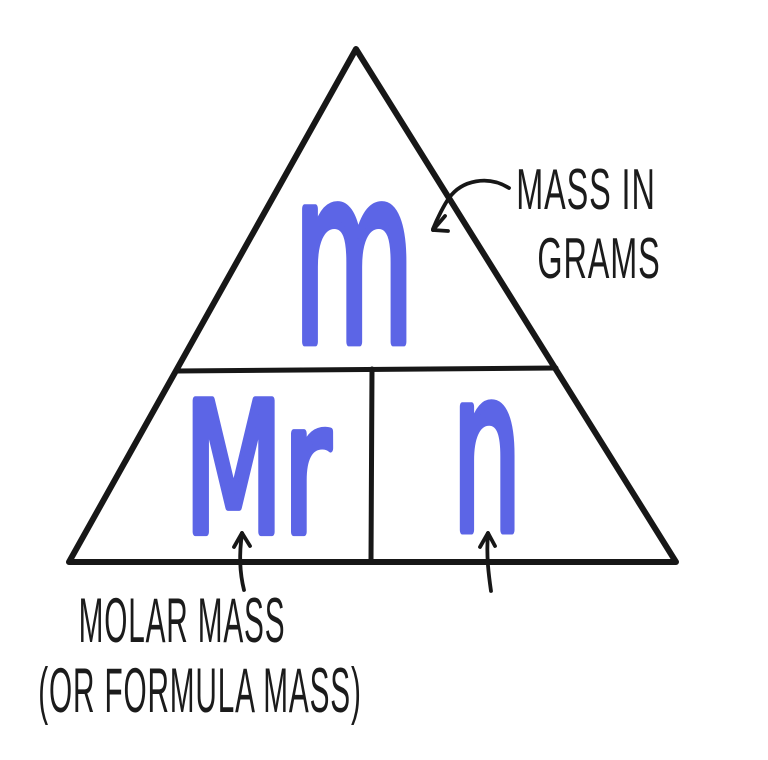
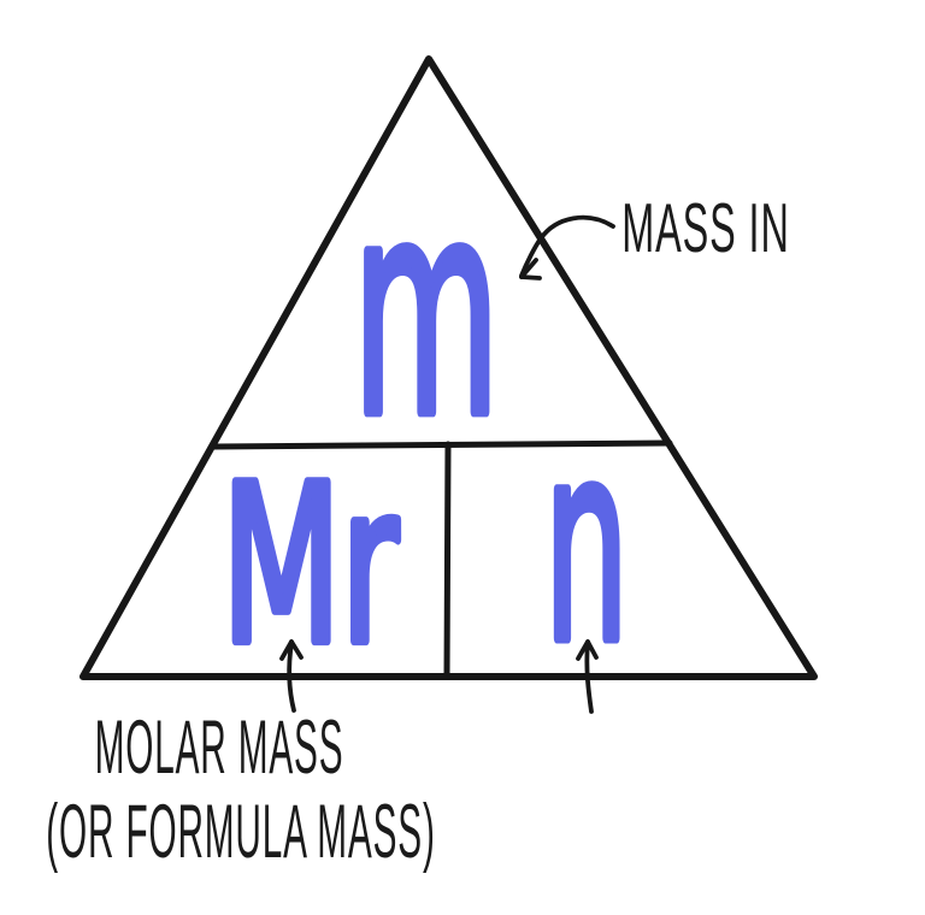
  m
  Mr
  n
  MASS IN
- GRAMS
  MOLAR MASS
  (OR FORMULA MASS)
